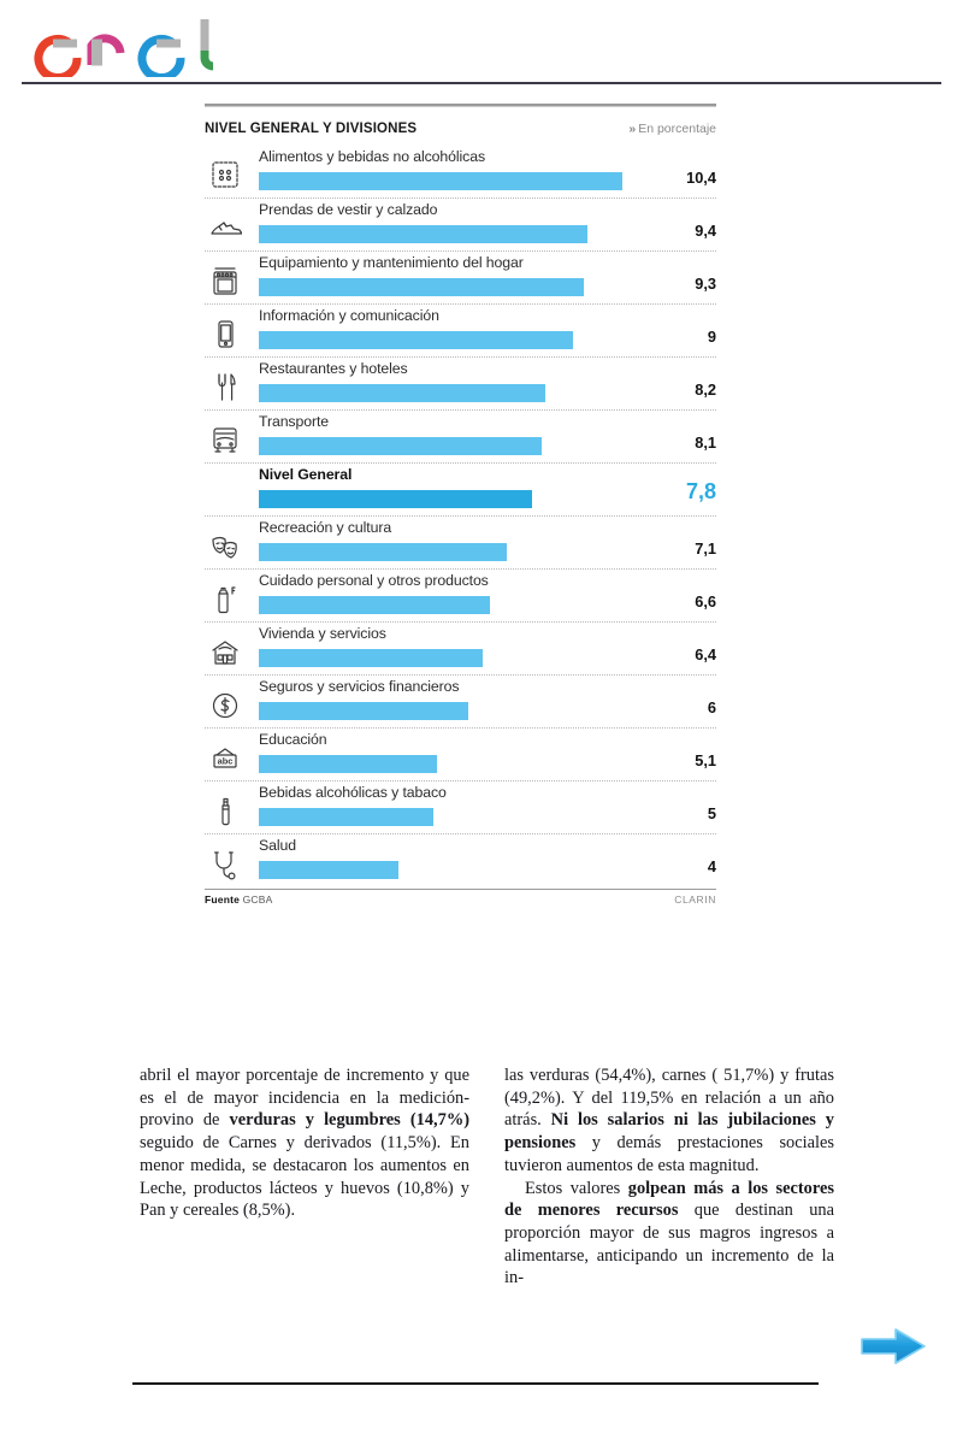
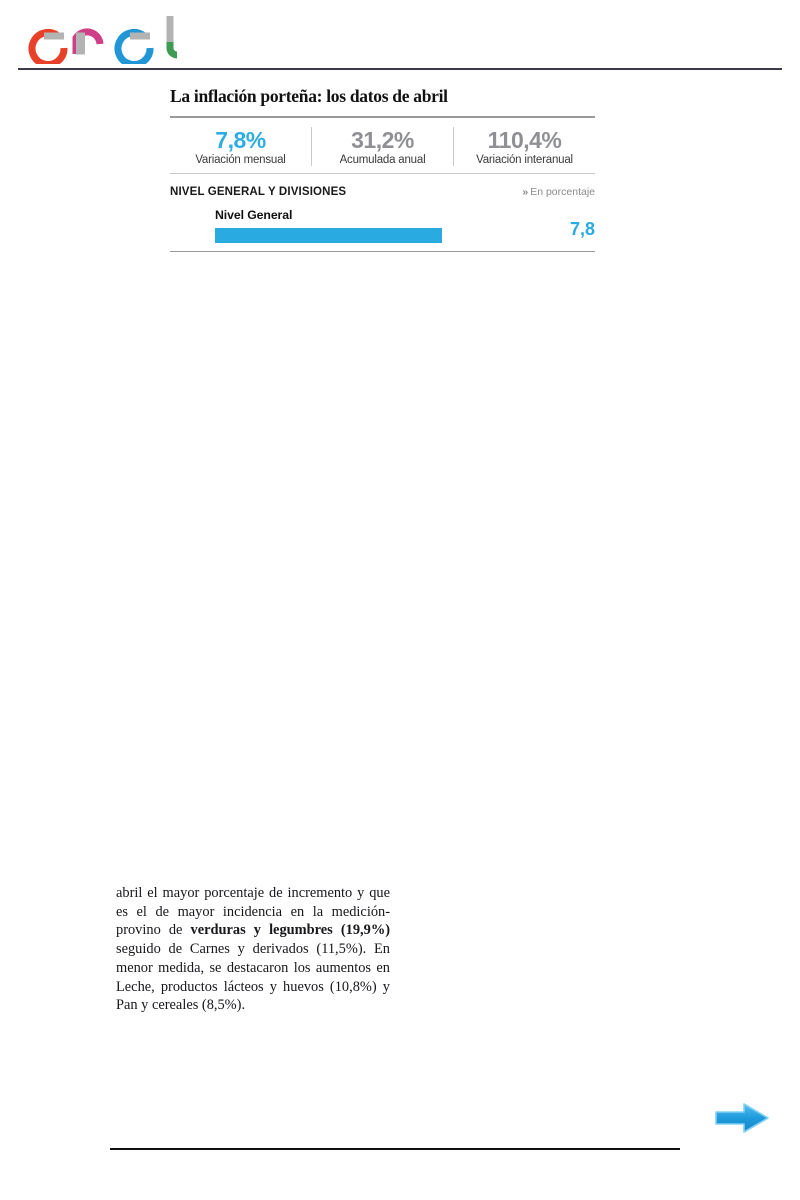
+ La inflación porteña: los datos de abril
+ 7,8%
+ Variación mensual
+ 31,2%
+ Acumulada anual
+ 110,4%
+ Variación interanual
  NIVEL GENERAL Y DIVISIONES
  » En porcentaje
- Alimentos y bebidas no alcohólicas
- 10,4
- Prendas de vestir y calzado
- 9,4
- Equipamiento y mantenimiento del hogar
- 9,3
- Información y comunicación
- 9
- Restaurantes y hoteles
- 8,2
- Transporte
- 8,1
  Nivel General
  7,8
- Recreación y cultura
- 7,1
- Cuidado personal y otros productos
- 6,6
- Vivienda y servicios
- 6,4
- Seguros y servicios financieros
- 6
- abc
- Educación
- 5,1
- Bebidas alcohólicas y tabaco
- 5
- Salud
- 4
- Fuente GCBA
- CLARIN
- abril el mayor porcentaje de incremento y que es el de mayor incidencia en la medición- provino de verduras y legumbres (14,7%) seguido de Carnes y derivados (11,5%). En menor medida, se destacaron los aumentos en Leche, productos lácteos y huevos (10,8%) y Pan y cereales (8,5%).
+ abril el mayor porcentaje de incremento y que es el de mayor incidencia en la medición- provino de verduras y legumbres (19,9%) seguido de Carnes y derivados (11,5%). En menor medida, se destacaron los aumentos en Leche, productos lácteos y huevos (10,8%) y Pan y cereales (8,5%).
- las verduras (54,4%), carnes ( 51,7%) y frutas (49,2%). Y del 119,5% en relación a un año atrás. Ni los salarios ni las jubilaciones y pensiones y demás prestaciones sociales tuvieron aumentos de esta magnitud.
- Estos valores golpean más a los sectores de menores recursos que destinan una proporción mayor de sus magros ingresos a alimentarse, anticipando un incremento de la in-
